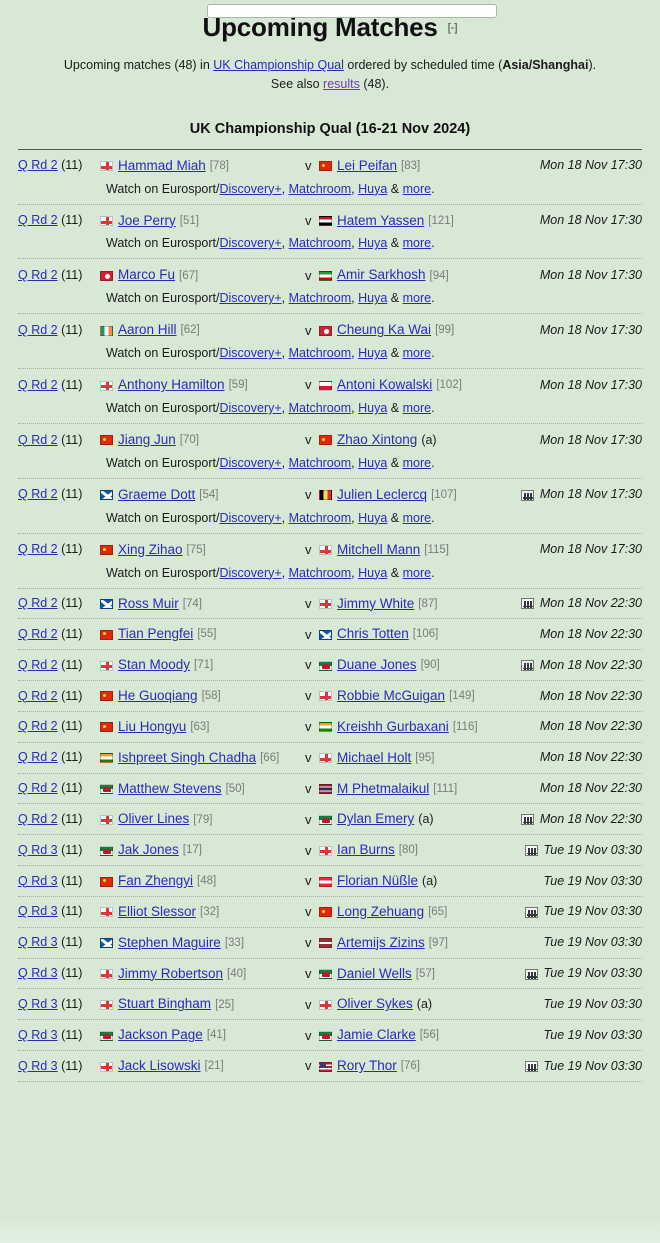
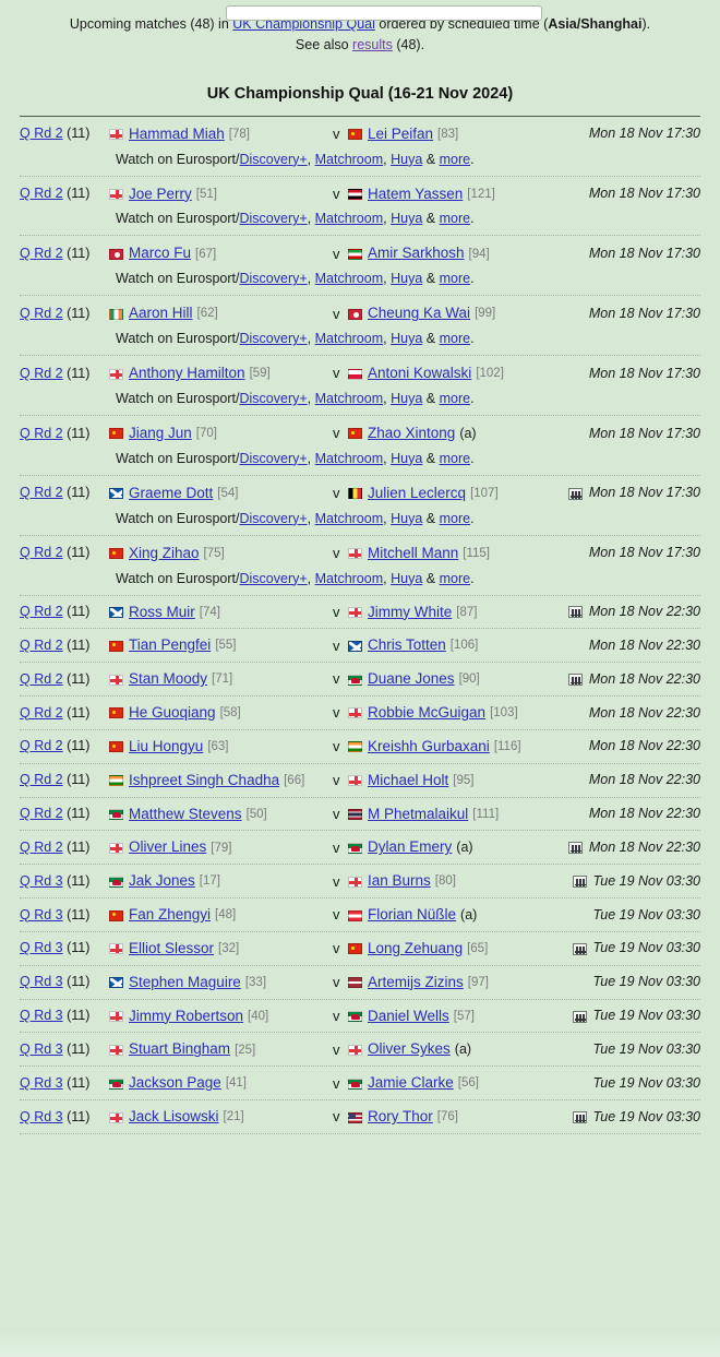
- Upcoming Matches [-]
  Upcoming matches (48) in UK Championship Qual ordered by scheduled time (Asia/Shanghai).
  See also results (48).
  UK Championship Qual (16-21 Nov 2024)
  Q Rd 2 (11)
  Hammad Miah
  [78]
  v
  Lei Peifan
  [83]
  Mon 18 Nov 17:30
  Watch on Eurosport/Discovery+, Matchroom, Huya & more.
  Q Rd 2 (11)
  Joe Perry
  [51]
  v
  Hatem Yassen
  [121]
  Mon 18 Nov 17:30
  Watch on Eurosport/Discovery+, Matchroom, Huya & more.
  Q Rd 2 (11)
  Marco Fu
  [67]
  v
  Amir Sarkhosh
  [94]
  Mon 18 Nov 17:30
  Watch on Eurosport/Discovery+, Matchroom, Huya & more.
  Q Rd 2 (11)
  Aaron Hill
  [62]
  v
  Cheung Ka Wai
  [99]
  Mon 18 Nov 17:30
  Watch on Eurosport/Discovery+, Matchroom, Huya & more.
  Q Rd 2 (11)
  Anthony Hamilton
  [59]
  v
  Antoni Kowalski
  [102]
  Mon 18 Nov 17:30
  Watch on Eurosport/Discovery+, Matchroom, Huya & more.
  Q Rd 2 (11)
  Jiang Jun
  [70]
  v
  Zhao Xintong
  (a)
  Mon 18 Nov 17:30
  Watch on Eurosport/Discovery+, Matchroom, Huya & more.
  Q Rd 2 (11)
  Graeme Dott
  [54]
  v
  Julien Leclercq
  [107]
  Mon 18 Nov 17:30
  Watch on Eurosport/Discovery+, Matchroom, Huya & more.
  Q Rd 2 (11)
  Xing Zihao
  [75]
  v
  Mitchell Mann
  [115]
  Mon 18 Nov 17:30
  Watch on Eurosport/Discovery+, Matchroom, Huya & more.
  Q Rd 2 (11)
  Ross Muir
  [74]
  v
  Jimmy White
  [87]
  Mon 18 Nov 22:30
  Q Rd 2 (11)
  Tian Pengfei
  [55]
  v
  Chris Totten
  [106]
  Mon 18 Nov 22:30
  Q Rd 2 (11)
  Stan Moody
  [71]
  v
  Duane Jones
  [90]
  Mon 18 Nov 22:30
  Q Rd 2 (11)
  He Guoqiang
  [58]
  v
  Robbie McGuigan
- [149]
+ [103]
  Mon 18 Nov 22:30
  Q Rd 2 (11)
  Liu Hongyu
  [63]
  v
  Kreishh Gurbaxani
  [116]
  Mon 18 Nov 22:30
  Q Rd 2 (11)
  Ishpreet Singh Chadha
  [66]
  v
  Michael Holt
  [95]
  Mon 18 Nov 22:30
  Q Rd 2 (11)
  Matthew Stevens
  [50]
  v
  M Phetmalaikul
  [111]
  Mon 18 Nov 22:30
  Q Rd 2 (11)
  Oliver Lines
  [79]
  v
  Dylan Emery
  (a)
  Mon 18 Nov 22:30
  Q Rd 3 (11)
  Jak Jones
  [17]
  v
  Ian Burns
  [80]
  Tue 19 Nov 03:30
  Q Rd 3 (11)
  Fan Zhengyi
  [48]
  v
  Florian Nüßle
  (a)
  Tue 19 Nov 03:30
  Q Rd 3 (11)
  Elliot Slessor
  [32]
  v
  Long Zehuang
  [65]
  Tue 19 Nov 03:30
  Q Rd 3 (11)
  Stephen Maguire
  [33]
  v
  Artemijs Zizins
  [97]
  Tue 19 Nov 03:30
  Q Rd 3 (11)
  Jimmy Robertson
  [40]
  v
  Daniel Wells
  [57]
  Tue 19 Nov 03:30
  Q Rd 3 (11)
  Stuart Bingham
  [25]
  v
  Oliver Sykes
  (a)
  Tue 19 Nov 03:30
  Q Rd 3 (11)
  Jackson Page
  [41]
  v
  Jamie Clarke
  [56]
  Tue 19 Nov 03:30
  Q Rd 3 (11)
  Jack Lisowski
  [21]
  v
  Rory Thor
  [76]
  Tue 19 Nov 03:30
